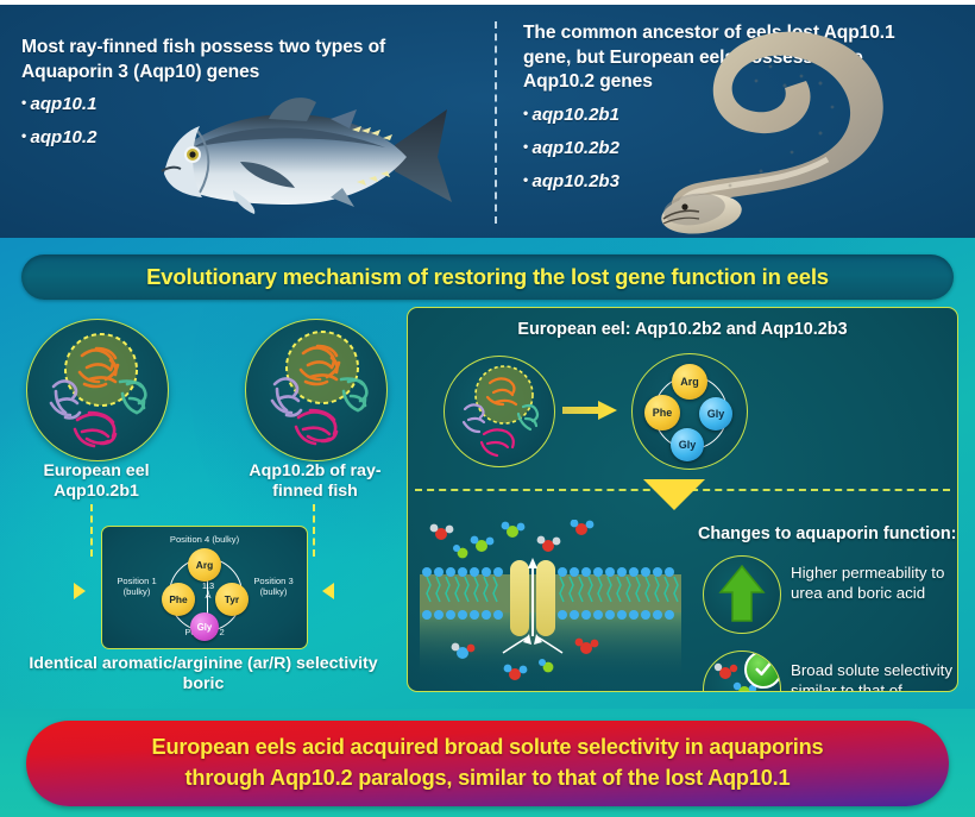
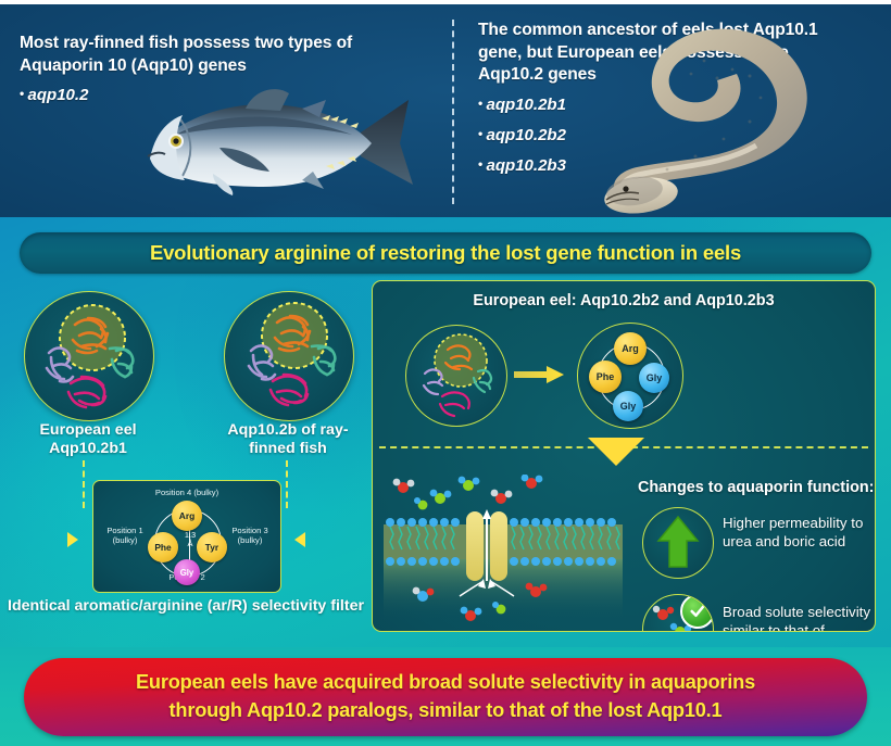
- Most ray-finned fish possess two types of Aquaporin 3 (Aqp10) genes
+ Most ray-finned fish possess two types of Aquaporin 10 (Aqp10) genes
- aqp10.1
  aqp10.2
  The common ancestor of eelst Aqp10.1 gene, but European eelsse Aqp10.2 genes
  aqp10.2b1
  aqp10.2b2
  aqp10.2b3
- Evolutionary mechanism of restoring the lost gene function in eels
+ Evolutionary arginine of restoring the lost gene function in eels
  European eel Aqp10.2b1
  Aqp10.2b of ray-finned fish
  Position 4 (bulky)
  Position 1 (bulky)
  Position 3 (bulky)
  1.3
  Å
  Arg
  Phe
  Tyr
  Gly
- Identical aromatic/arginine (ar/R) selectivity boric
+ Identical aromatic/arginine (ar/R) selectivity filter
  European eel: Aqp10.2b2 and Aqp10.2b3
  Arg
  Phe
  Gly
  Gly
  Changes to aquaporin function:
  Higher permeability to urea and boric acid
  Broad solute selectivity similar to that of
- European eels acid acquired broad solute selectivity in aquaporins
+ European eels have acquired broad solute selectivity in aquaporins
  through Aqp10.2 paralogs, similar to that of the lost Aqp10.1
